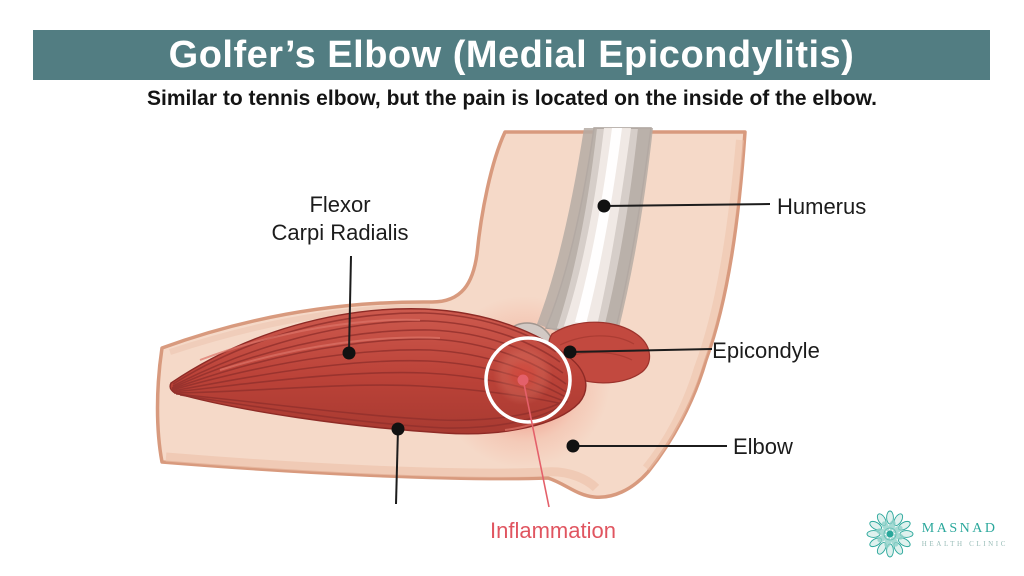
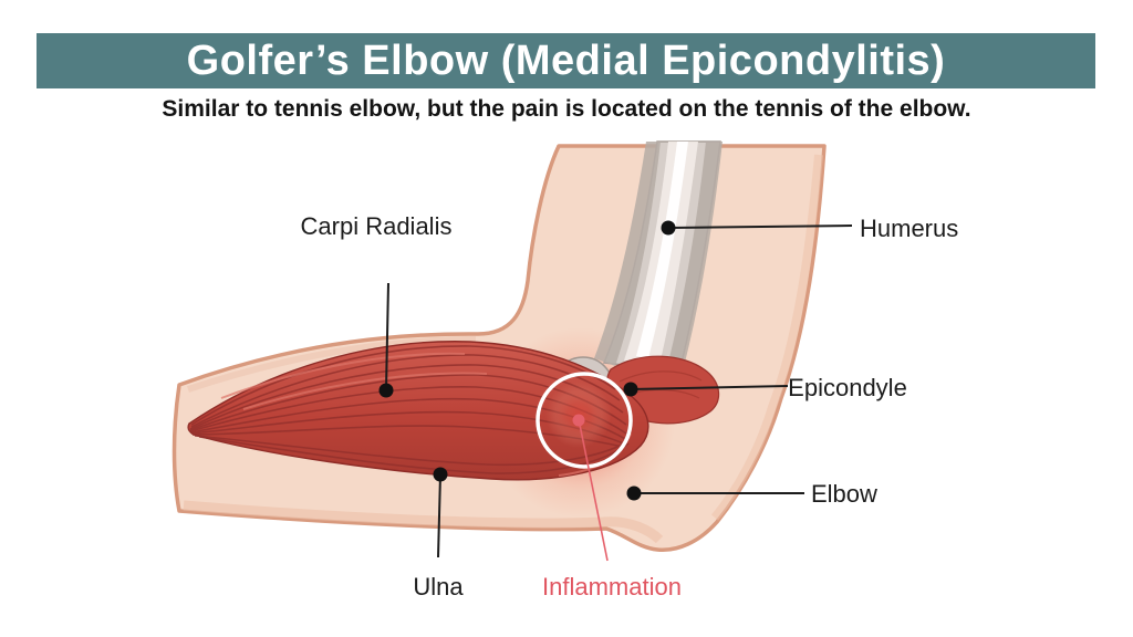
  Golfer’s Elbow (Medial Epicondylitis)
- Similar to tennis elbow, but the pain is located on the inside of the elbow.
+ Similar to tennis elbow, but the pain is located on the tennis of the elbow.
- Flexor
  Carpi Radialis
  Humerus
  Epicondyle
  Elbow
+ Ulna
  Inflammation
- MASNAD
- HEALTH CLINIC
